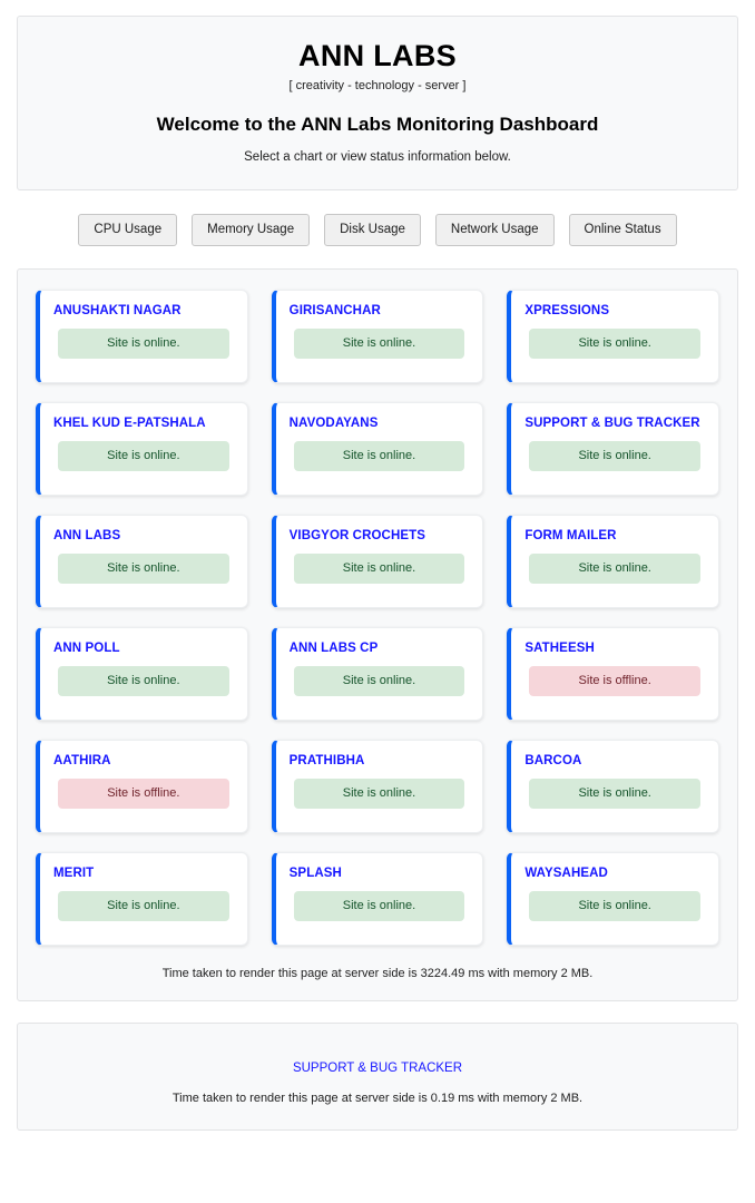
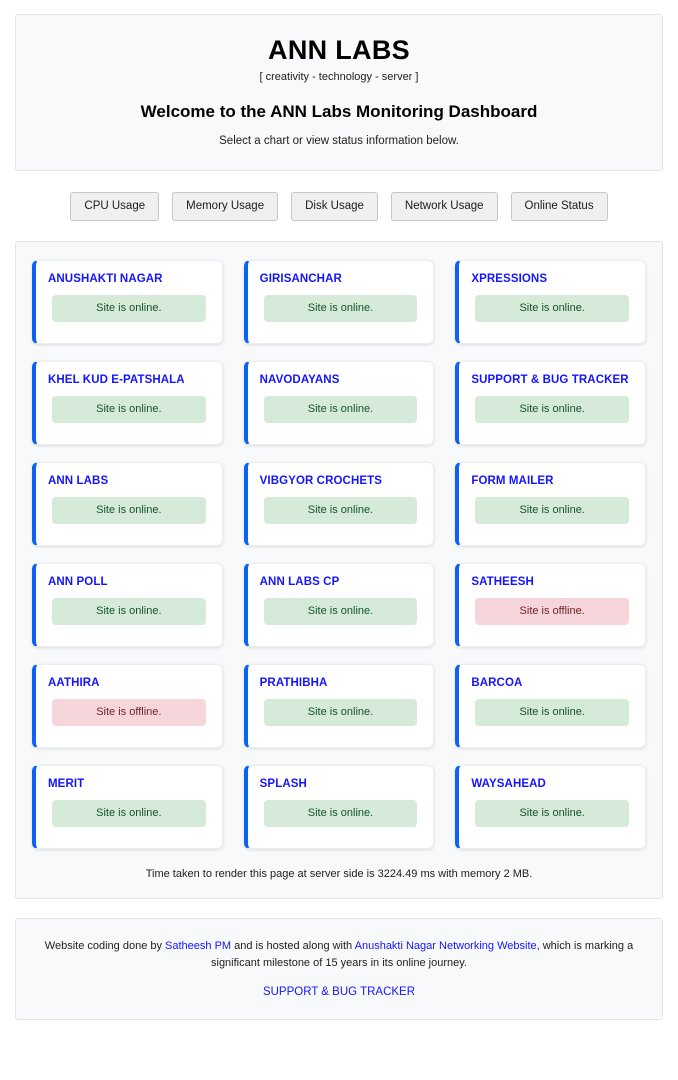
  ANN LABS
  [ creativity - technology - server ]
  Welcome to the ANN Labs Monitoring Dashboard
  Select a chart or view status information below.
  CPU Usage
  Memory Usage
  Disk Usage
  Network Usage
  Online Status
  ANUSHAKTI NAGAR
  Site is online.
  GIRISANCHAR
  Site is online.
  XPRESSIONS
  Site is online.
  KHEL KUD E-PATSHALA
  Site is online.
  NAVODAYANS
  Site is online.
  SUPPORT & BUG TRACKER
  Site is online.
  ANN LABS
  Site is online.
  VIBGYOR CROCHETS
  Site is online.
  FORM MAILER
  Site is online.
  ANN POLL
  Site is online.
  ANN LABS CP
  Site is online.
  SATHEESH
  Site is offline.
  AATHIRA
  Site is offline.
  PRATHIBHA
  Site is online.
  BARCOA
  Site is online.
  MERIT
  Site is online.
  SPLASH
  Site is online.
  WAYSAHEAD
  Site is online.
  Time taken to render this page at server side is 3224.49 ms with memory 2 MB.
+ Website coding done by Satheesh PM and is hosted along with Anushakti Nagar Networking Website, which is marking a significant milestone of 15 years in its online journey.
  SUPPORT & BUG TRACKER
- Time taken to render this page at server side is 0.19 ms with memory 2 MB.
